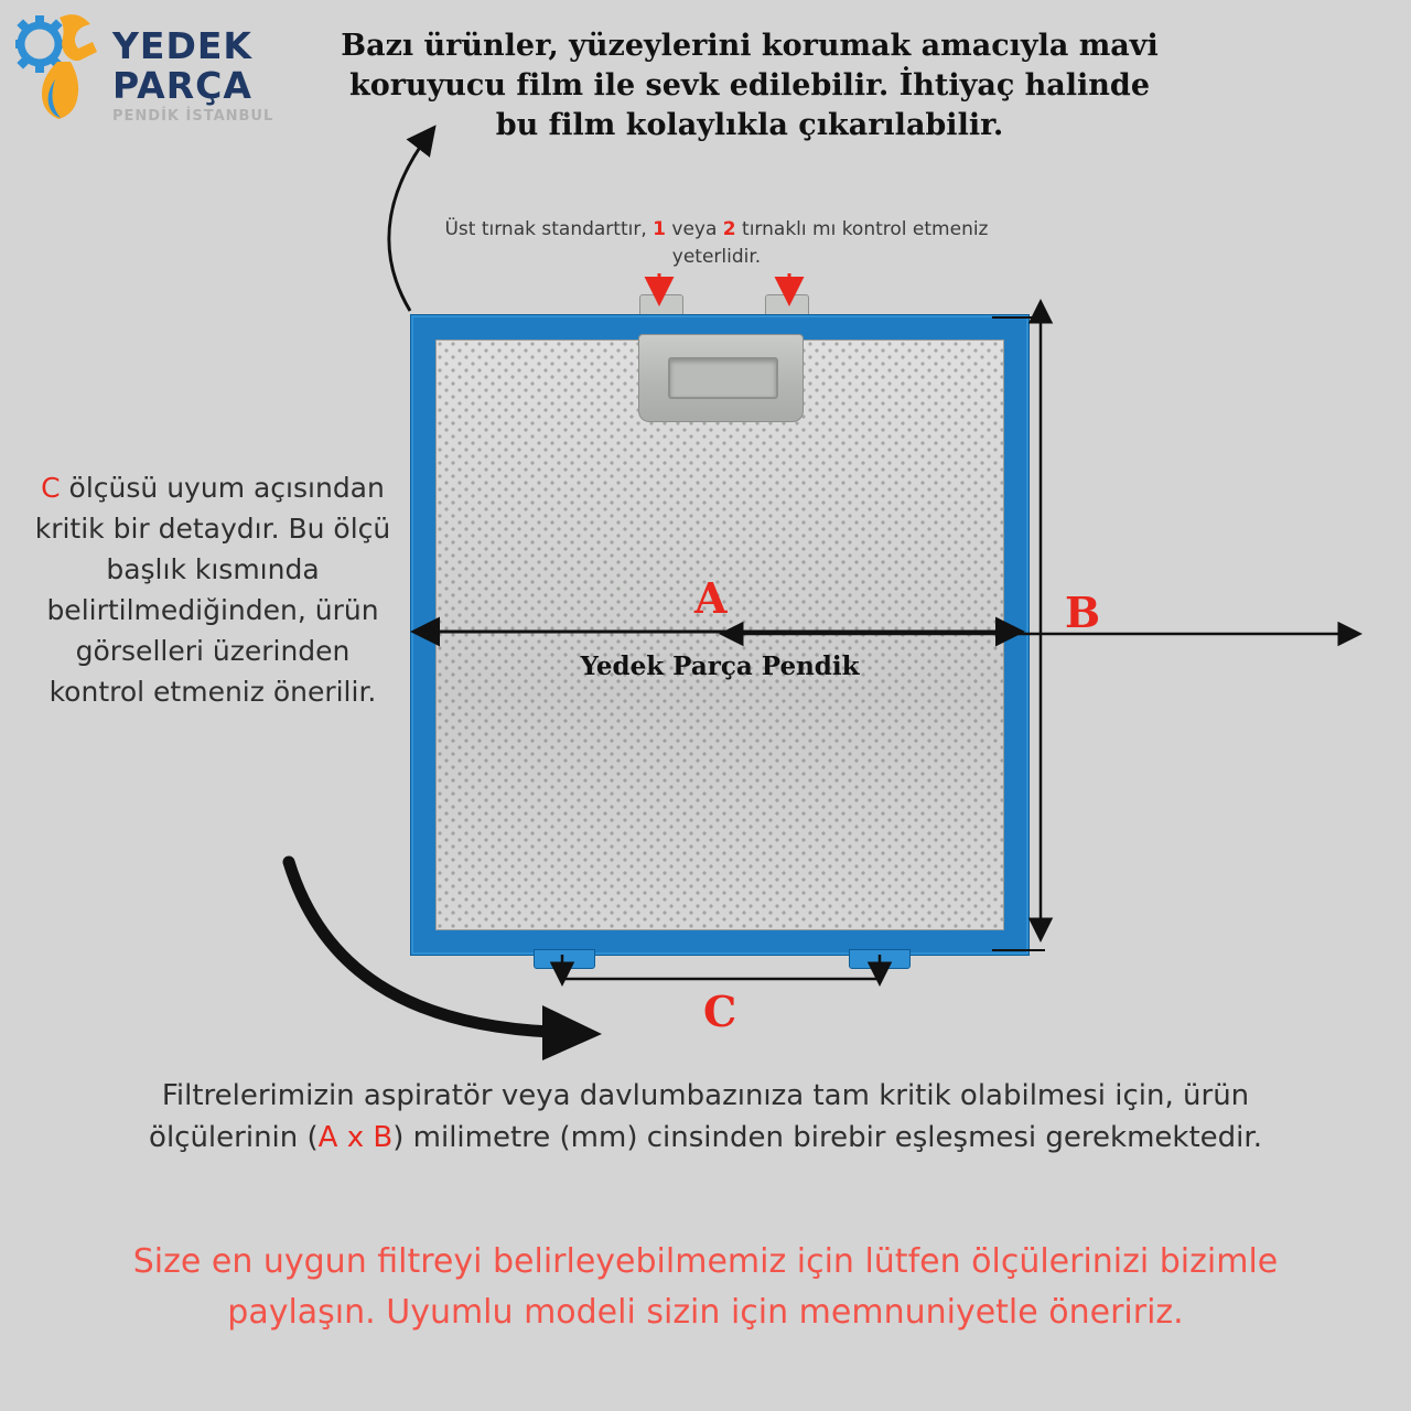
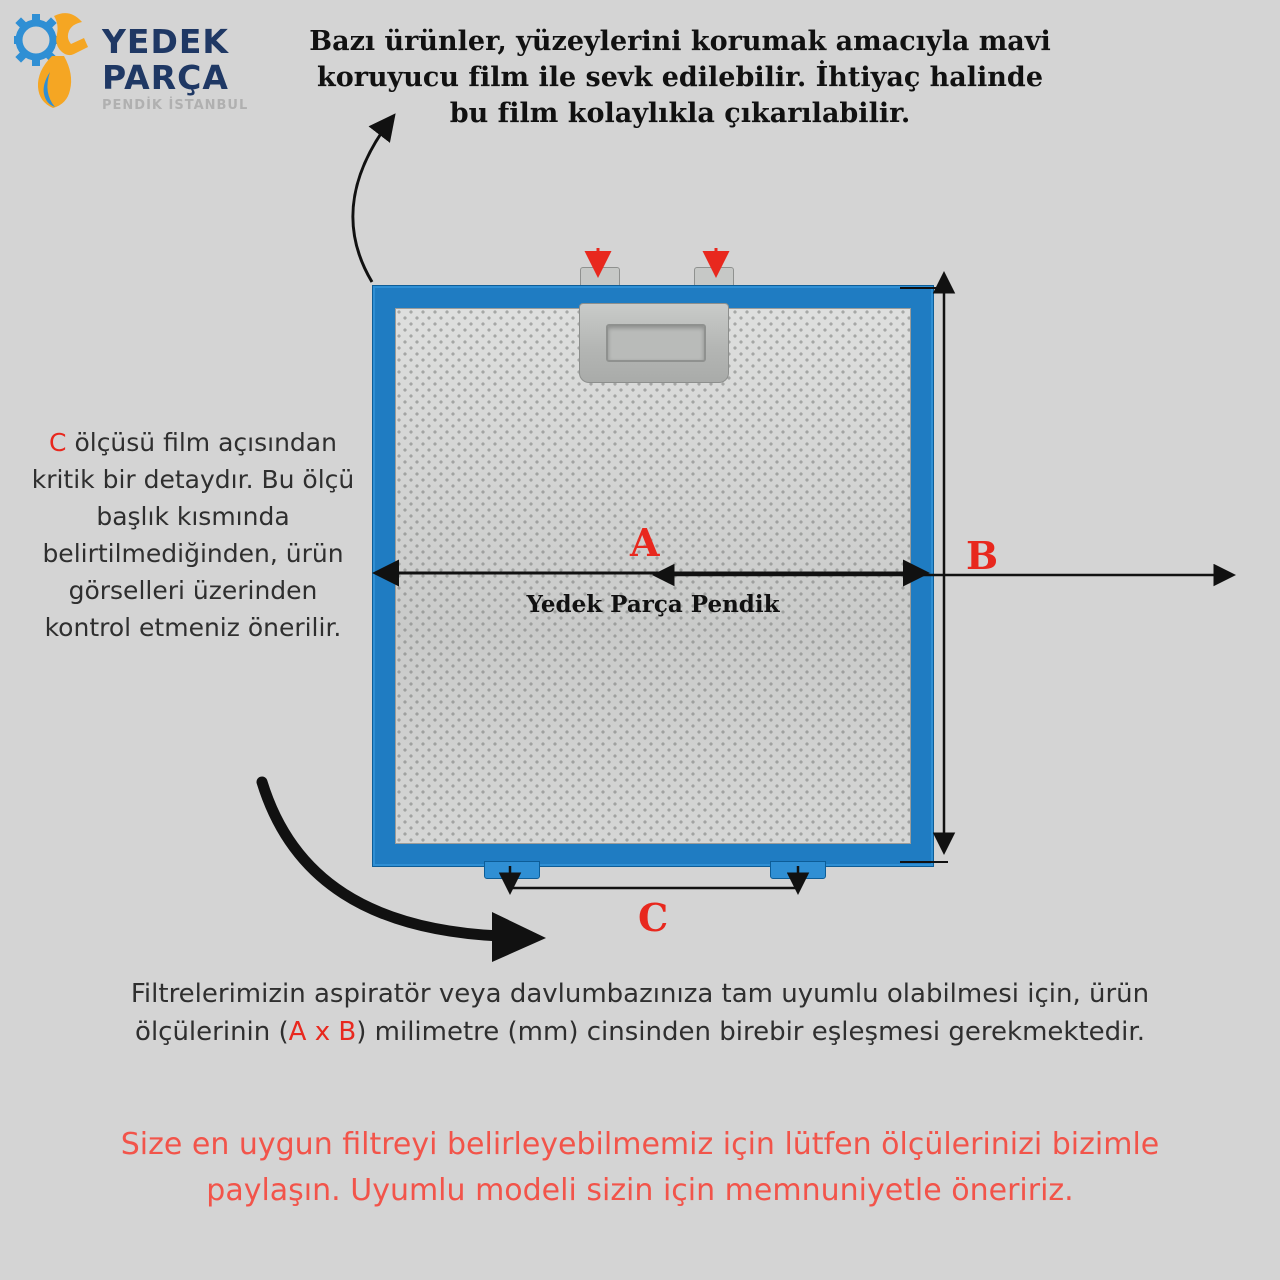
  YEDEK
  PARÇA
  PENDİK İSTANBUL
  Bazı ürünler, yüzeylerini korumak amacıyla mavi koruyucu film ile sevk edilebilir. İhtiyaç halinde bu film kolaylıkla çıkarılabilir.
- Üst tırnak standarttır, 1 veya 2 tırnaklı mı kontrol etmeniz yeterlidir.
- C ölçüsü uyum açısından kritik bir detaydır. Bu ölçü başlık kısmında belirtilmediğinden, ürün görselleri üzerinden kontrol etmeniz önerilir.
+ C ölçüsü film açısından kritik bir detaydır. Bu ölçü başlık kısmında belirtilmediğinden, ürün görselleri üzerinden kontrol etmeniz önerilir.
  Yedek Parça Pendik
  A
  B
  C
- Filtrelerimizin aspiratör veya davlumbazınıza tam kritik olabilmesi için, ürün ölçülerinin (A x B) milimetre (mm) cinsinden birebir eşleşmesi gerekmektedir.
+ Filtrelerimizin aspiratör veya davlumbazınıza tam uyumlu olabilmesi için, ürün ölçülerinin (A x B) milimetre (mm) cinsinden birebir eşleşmesi gerekmektedir.
  Size en uygun filtreyi belirleyebilmemiz için lütfen ölçülerinizi bizimle paylaşın. Uyumlu modeli sizin için memnuniyetle öneririz.
